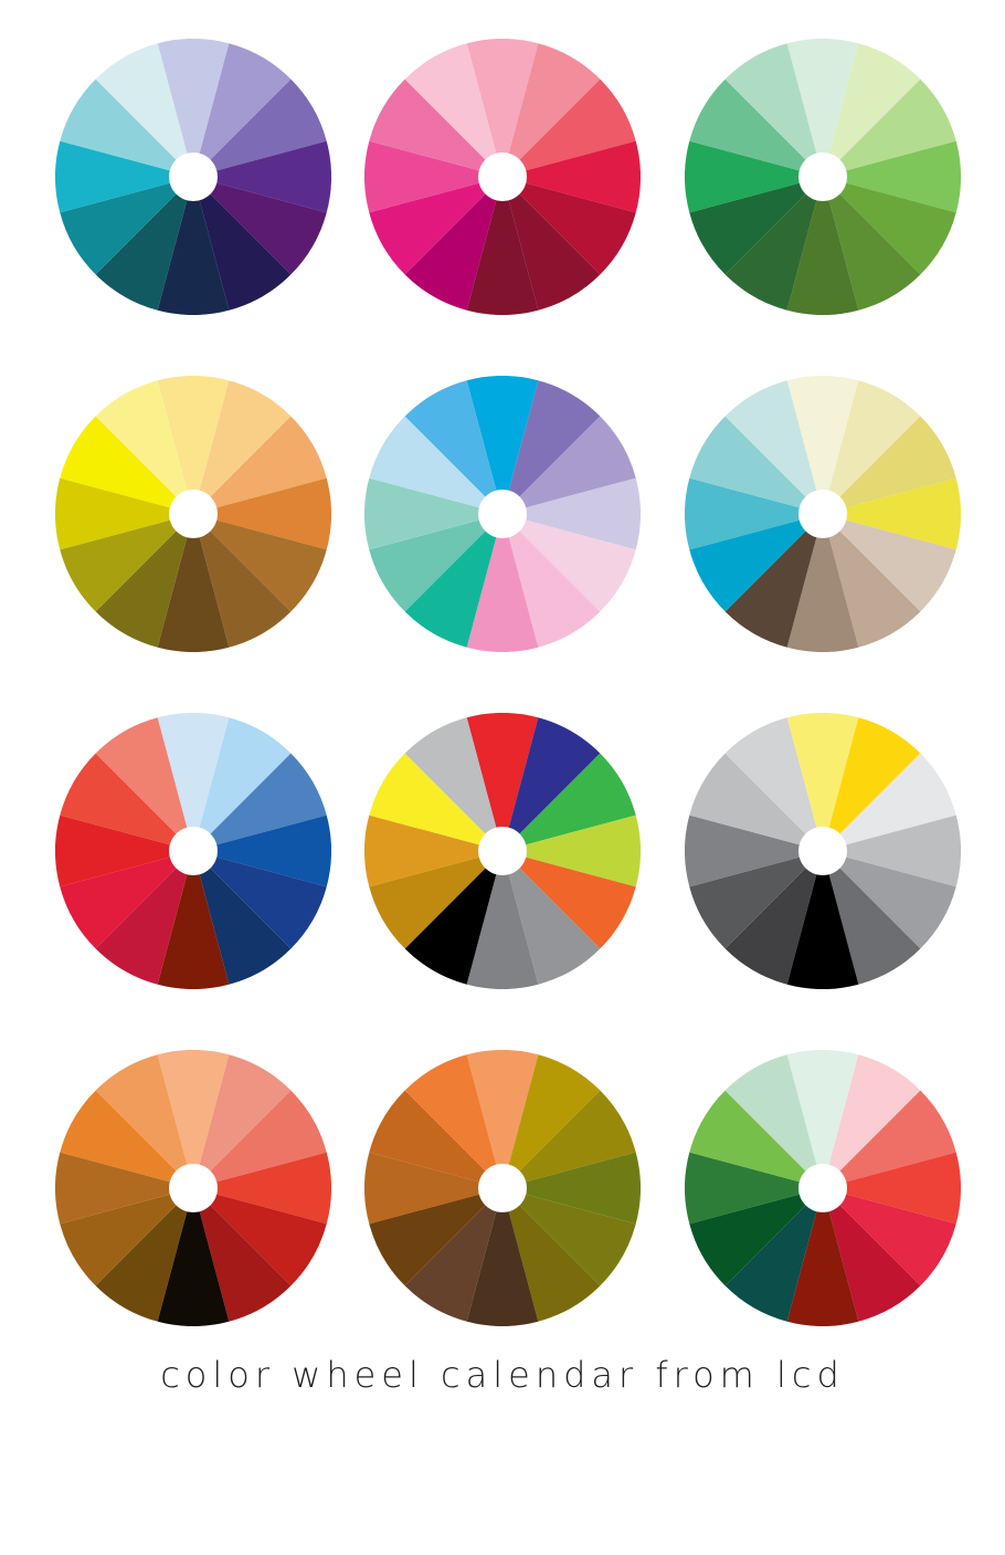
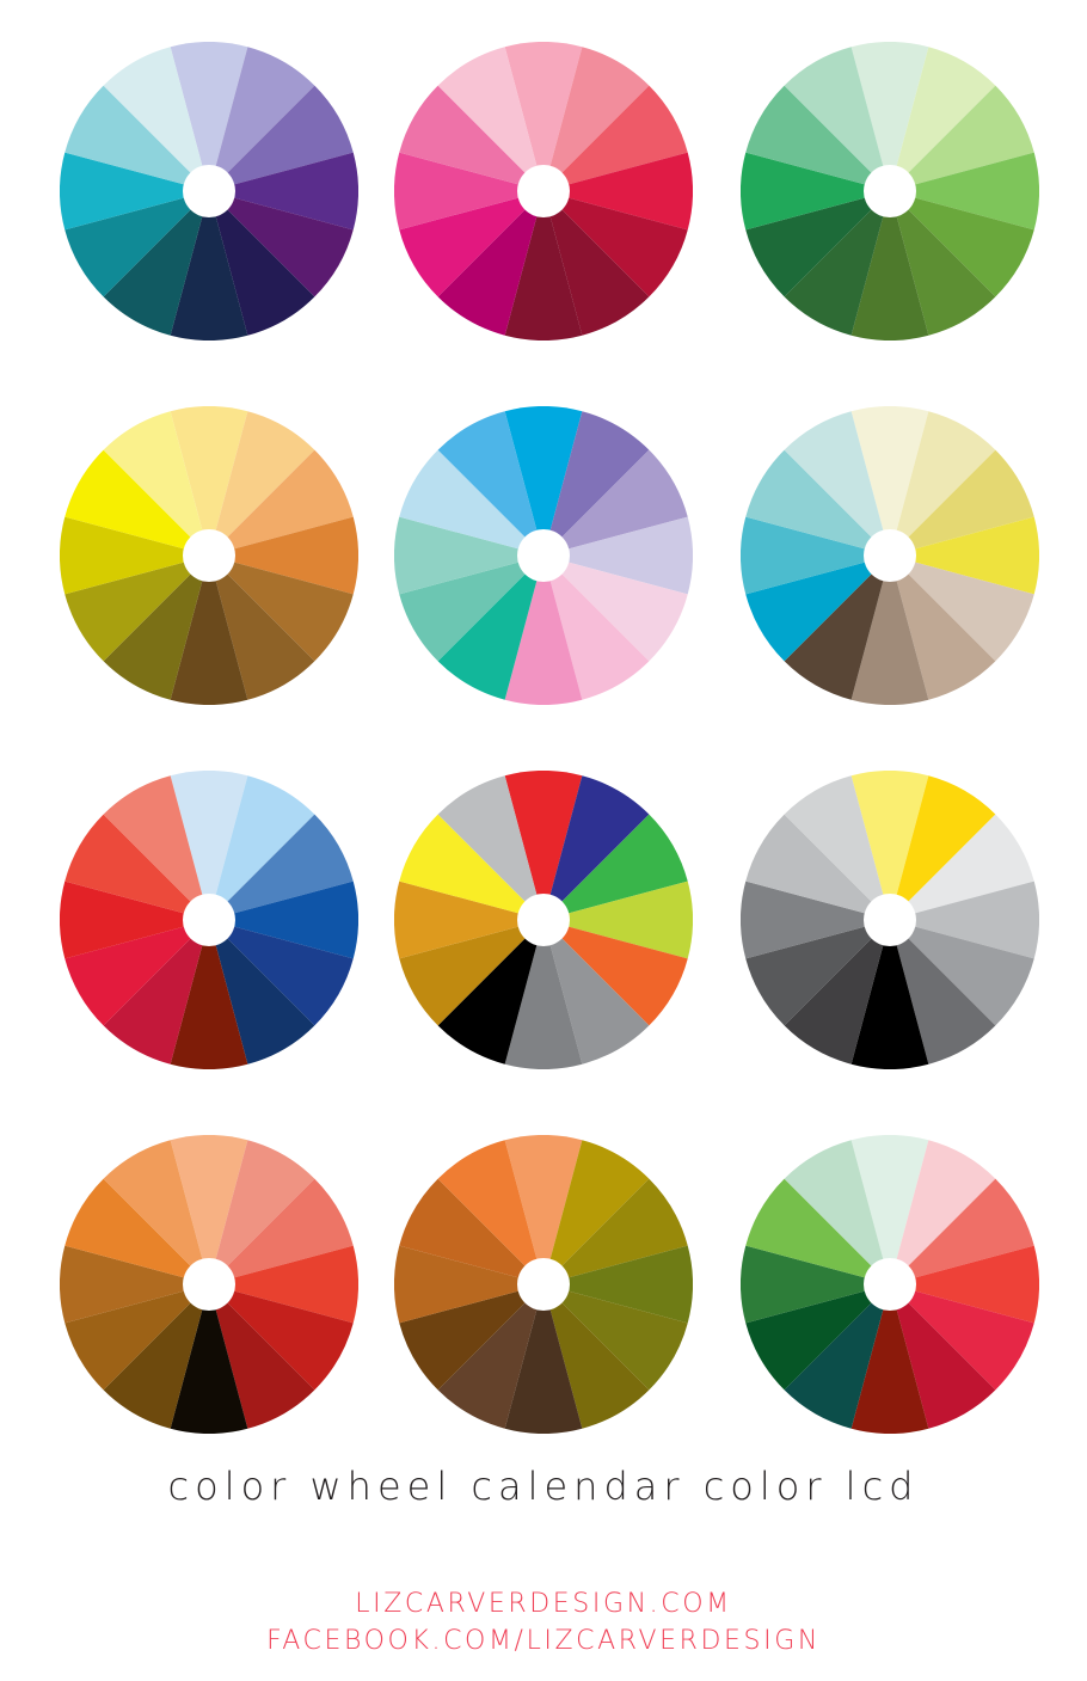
- color wheel calendar from lcd
+ color wheel calendar color lcd
+ LIZCARVERDESIGN.COM
+ FACEBOOK.COM/LIZCARVERDESIGN
